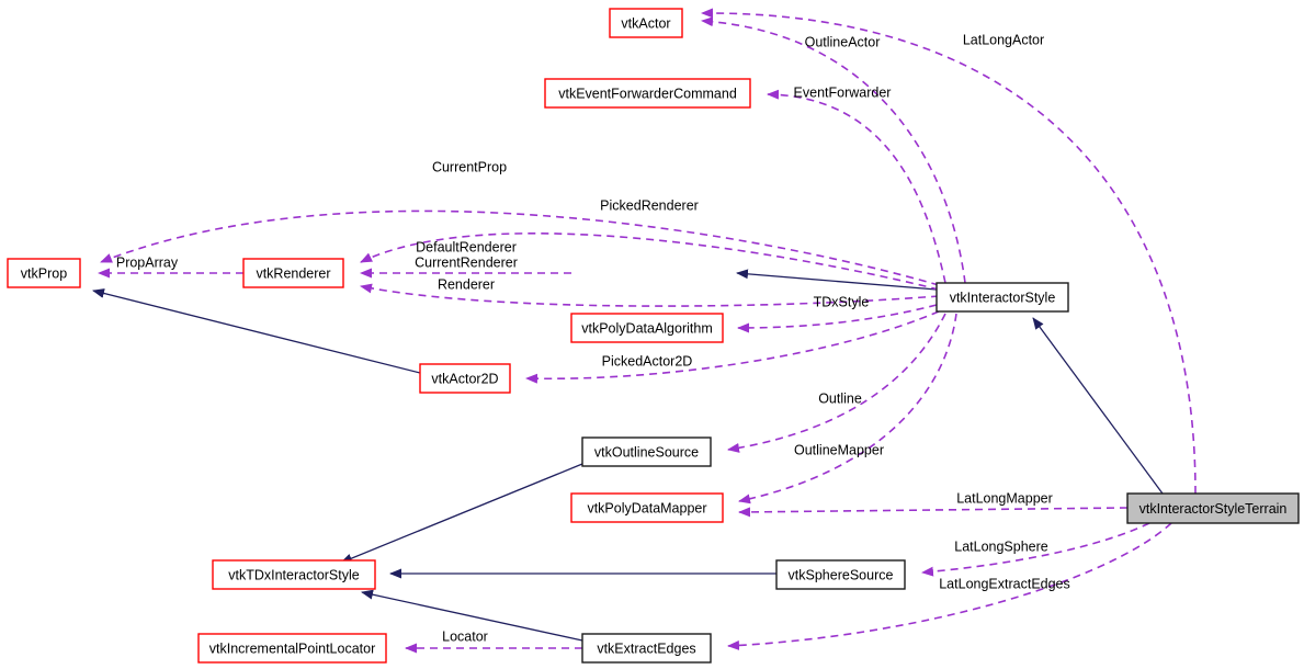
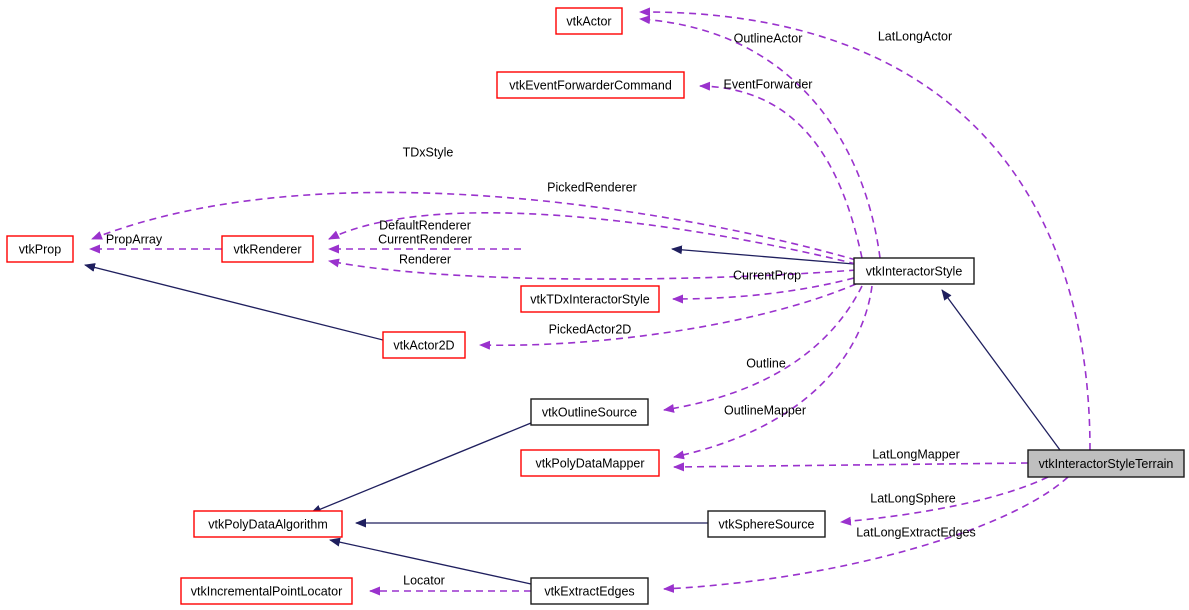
  vtkActor
  vtkEventForwarderCommand
  vtkProp
  vtkRenderer
  vtkInteractorStyle
- vtkPolyDataAlgorithm
+ vtkTDxInteractorStyle
  vtkActor2D
  vtkOutlineSource
  vtkPolyDataMapper
  vtkInteractorStyleTerrain
- vtkTDxInteractorStyle
+ vtkPolyDataAlgorithm
  vtkSphereSource
  vtkIncrementalPointLocator
  vtkExtractEdges
  OutlineActor
  LatLongActor
  EventForwarder
- CurrentProp
+ TDxStyle
  PickedRenderer
  PropArray
  DefaultRenderer
  CurrentRenderer
  Renderer
- TDxStyle
+ CurrentProp
  PickedActor2D
  Outline
  OutlineMapper
  LatLongMapper
  LatLongSphere
  LatLongExtractEdges
  Locator
